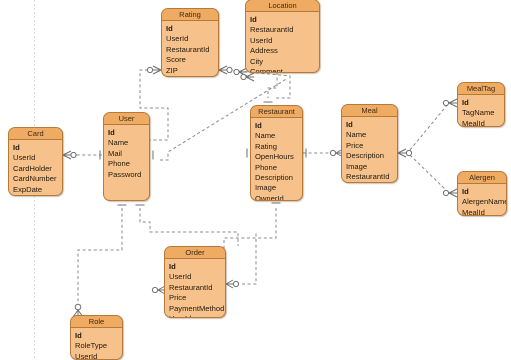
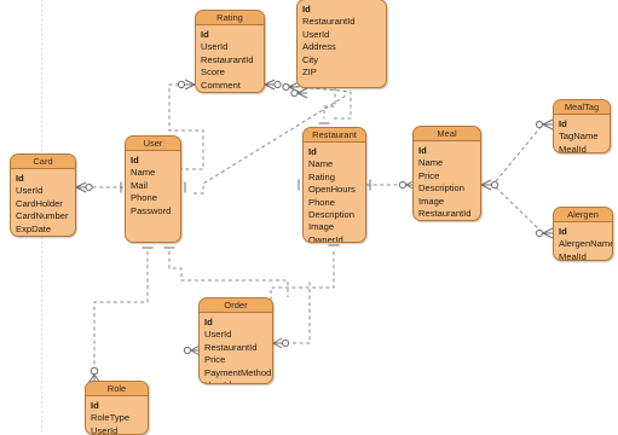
  Card
  Id
  UserId
  CardHolder
  CardNumber
  ExpDate
  User
  Id
  Name
  Mail
  Phone
  Password
  Rating
  Id
  UserId
  RestaurantId
  Score
- ZIP
+ Comment
- Location
  Id
  RestaurantId
  UserId
  Address
  City
- Comment
+ ZIP
  Restaurant
  Id
  Name
  Rating
  OpenHours
  Phone
  Description
  Image
  OwnerId
  Meal
  Id
  Name
  Price
  Description
  Image
  RestaurantId
  MealTag
  Id
  TagName
  MealId
  Alergen
  Id
  AlergenNam
  MealId
  Order
  Id
  UserId
  RestaurantId
  Price
  PaymentMethod
  Role
  Id
  RoleType
  UserId
